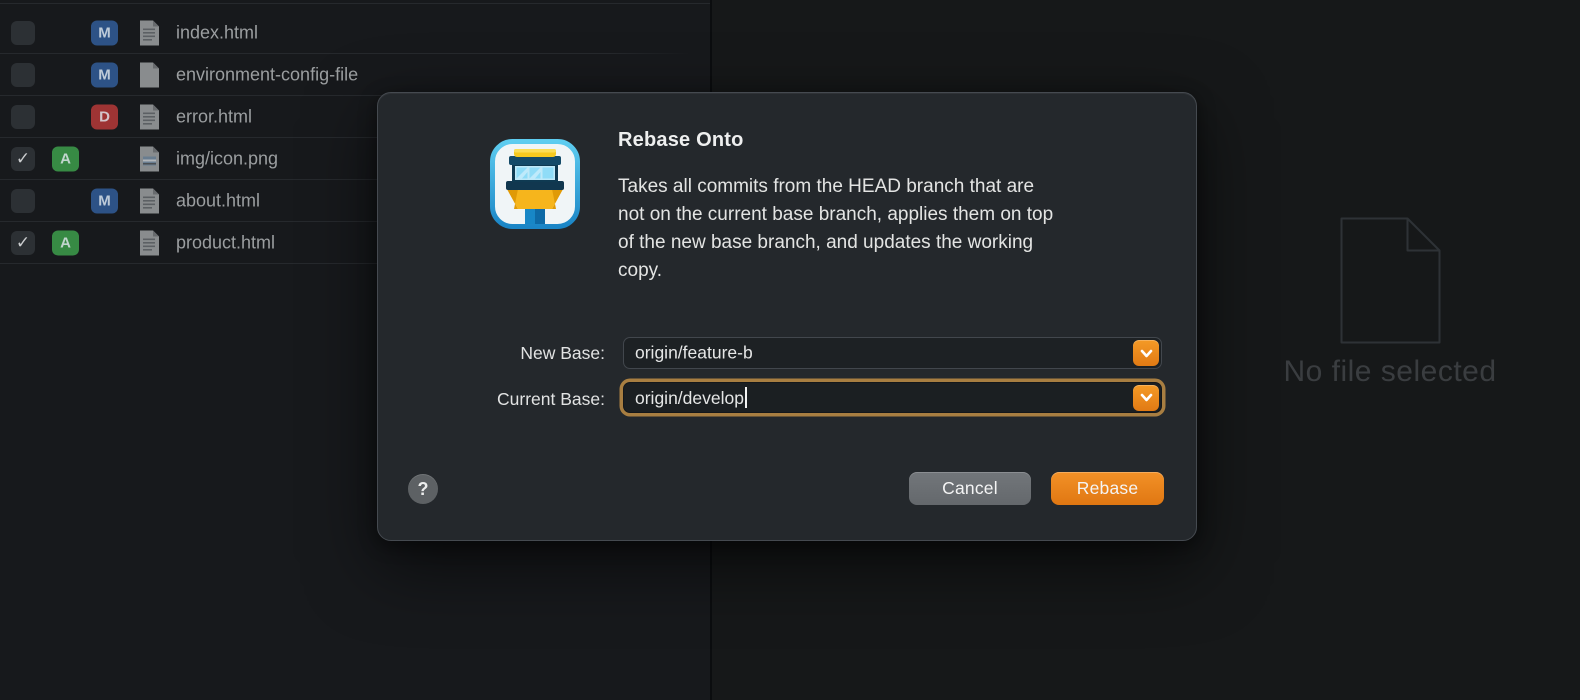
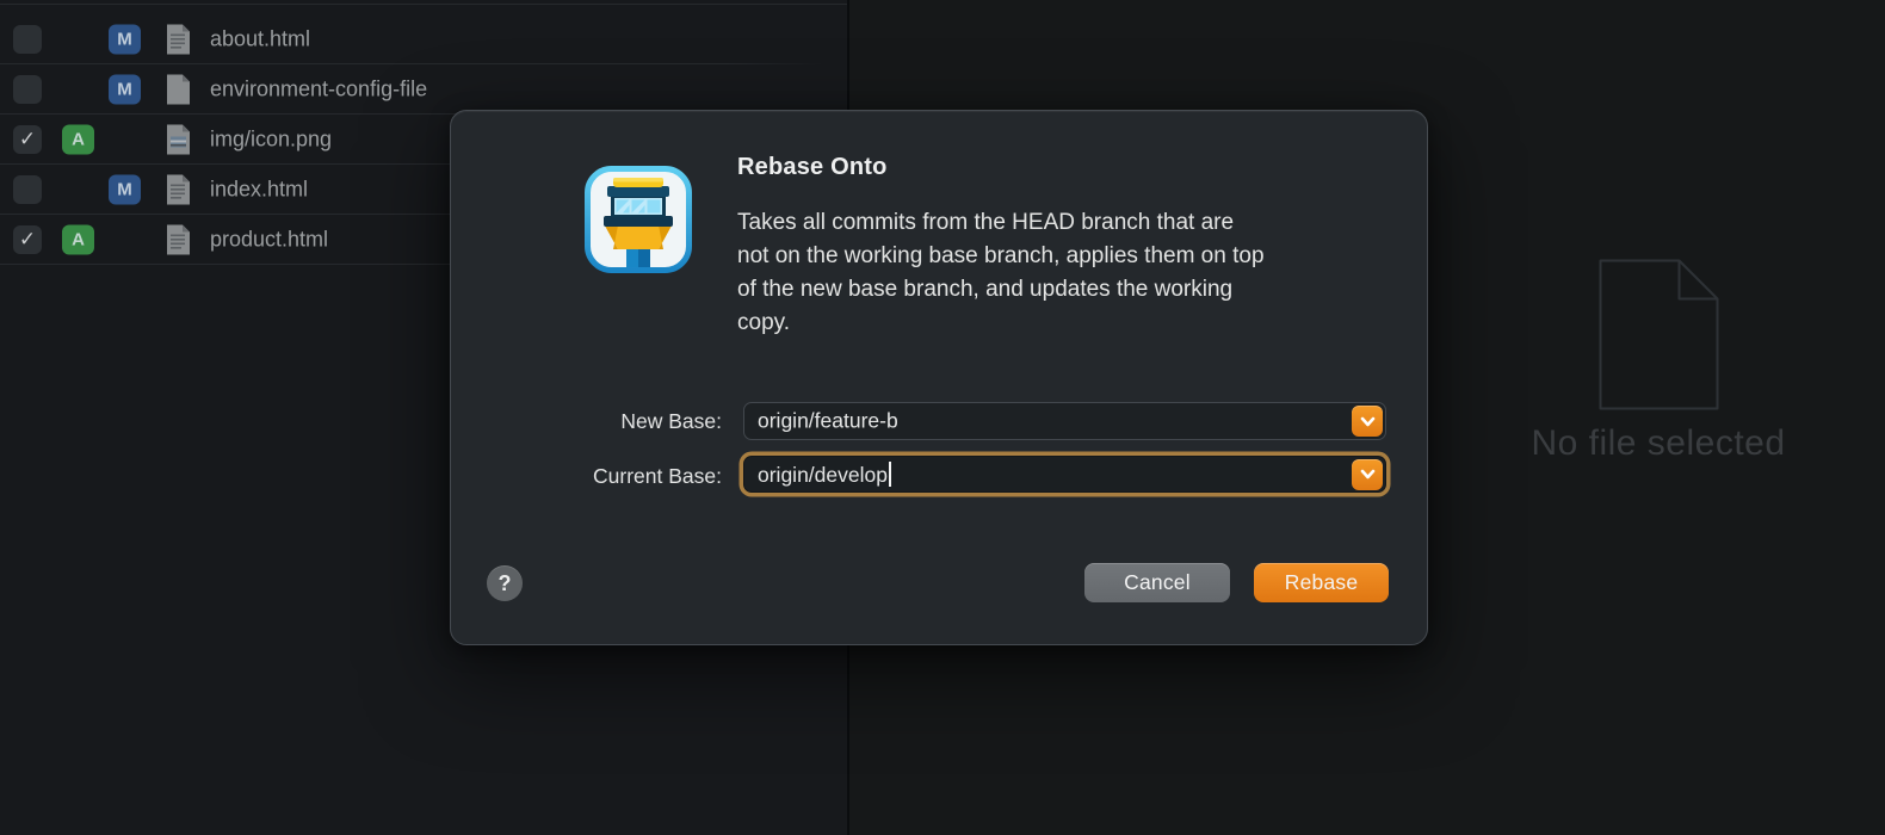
  M
- index.html
+ about.html
  M
  environment-config-file
- D
- error.html
  ✓
  A
  img/icon.png
  M
- about.html
+ index.html
  ✓
  A
  product.html
  No file selected
  Rebase Onto
  Takes all commits from the HEAD branch that are
- not on the current base branch, applies them on top
+ not on the working base branch, applies them on top
  of the new base branch, and updates the working
  copy.
  New Base:
  origin/feature-b
  Current Base:
  origin/develop
  ?
  Cancel
  Rebase
